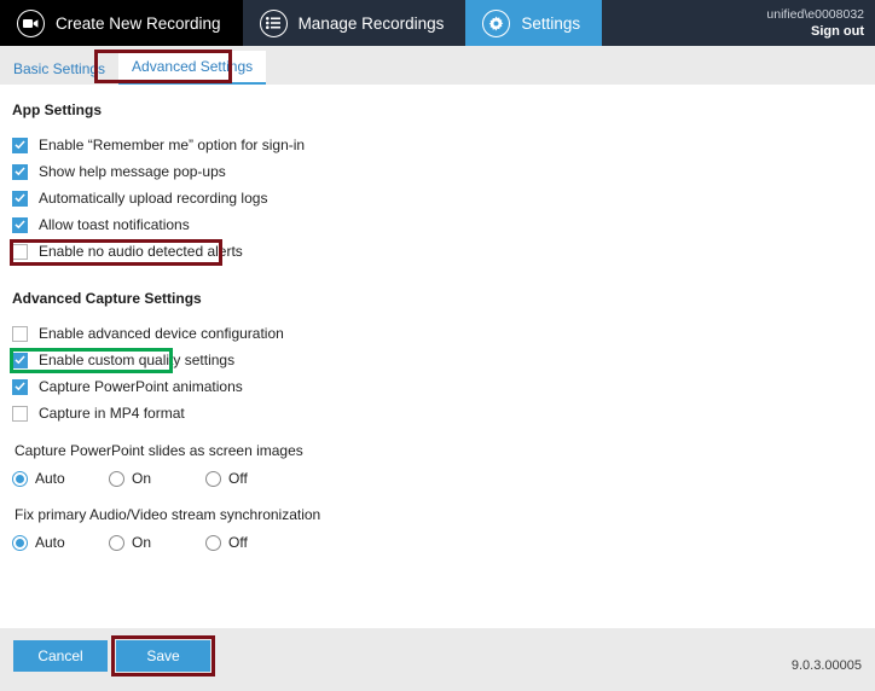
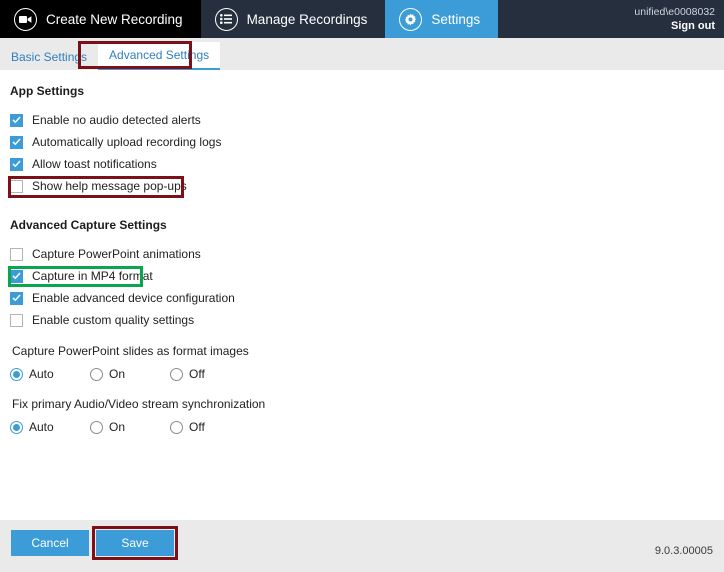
  Create New Recording
  Manage Recordings
  Settings
  unified\e0008032
  Sign out
  Basic Settings
  Advanced Settings
  App Settings
- Enable “Remember me” option for sign-in
- Show help message pop-ups
+ Enable no audio detected alerts
  Automatically upload recording logs
  Allow toast notifications
- Enable no audio detected alerts
+ Show help message pop-ups
  Advanced Capture Settings
- Enable advanced device configuration
+ Capture PowerPoint animations
- Enable custom quality settings
+ Capture in MP4 format
- Capture PowerPoint animations
+ Enable advanced device configuration
- Capture in MP4 format
+ Enable custom quality settings
- Capture PowerPoint slides as screen images
+ Capture PowerPoint slides as format images
  Auto
  On
  Off
  Fix primary Audio/Video stream synchronization
  Auto
  On
  Off
  Cancel
  Save
  9.0.3.00005
